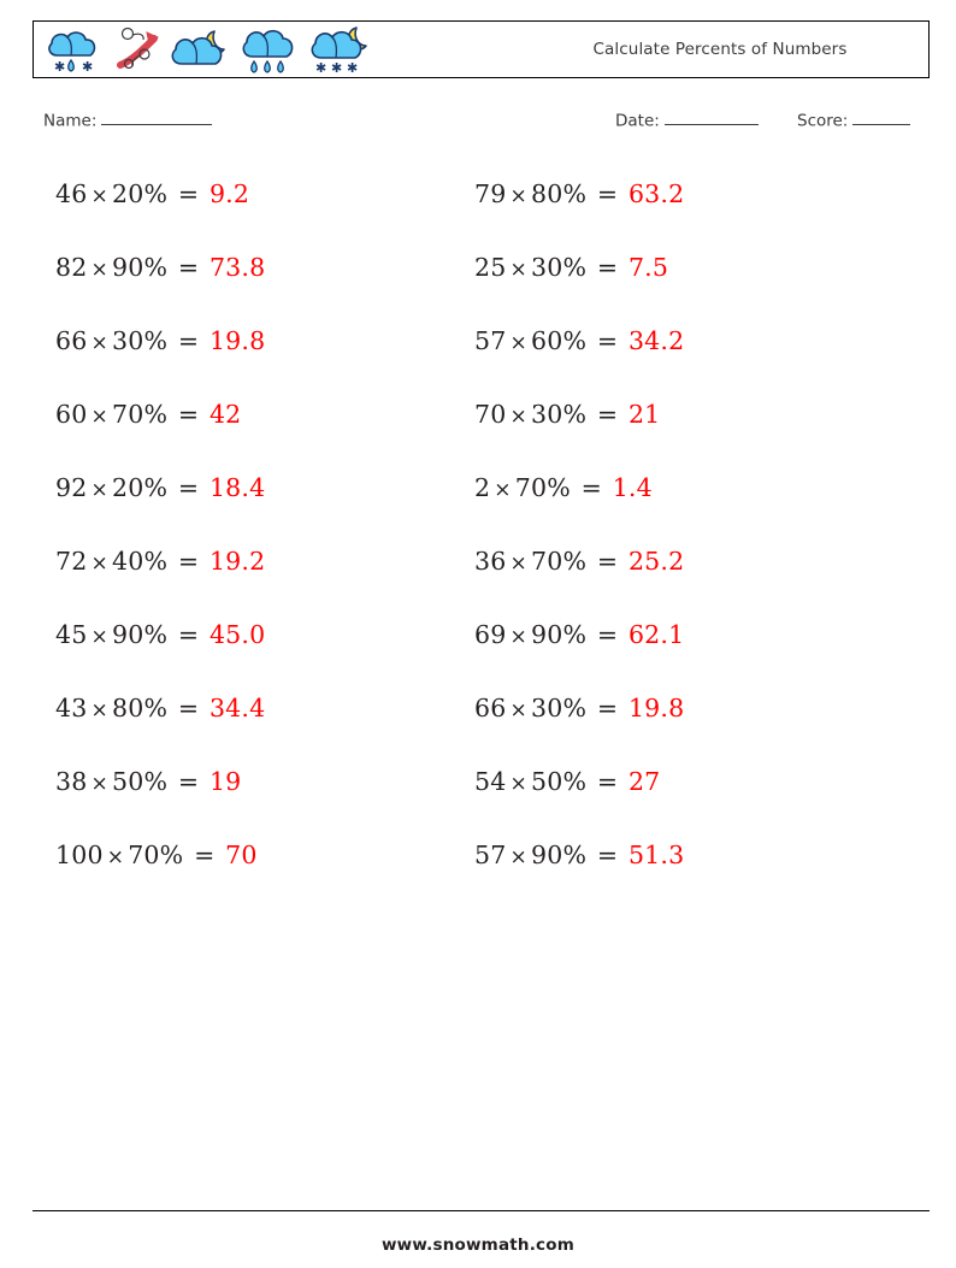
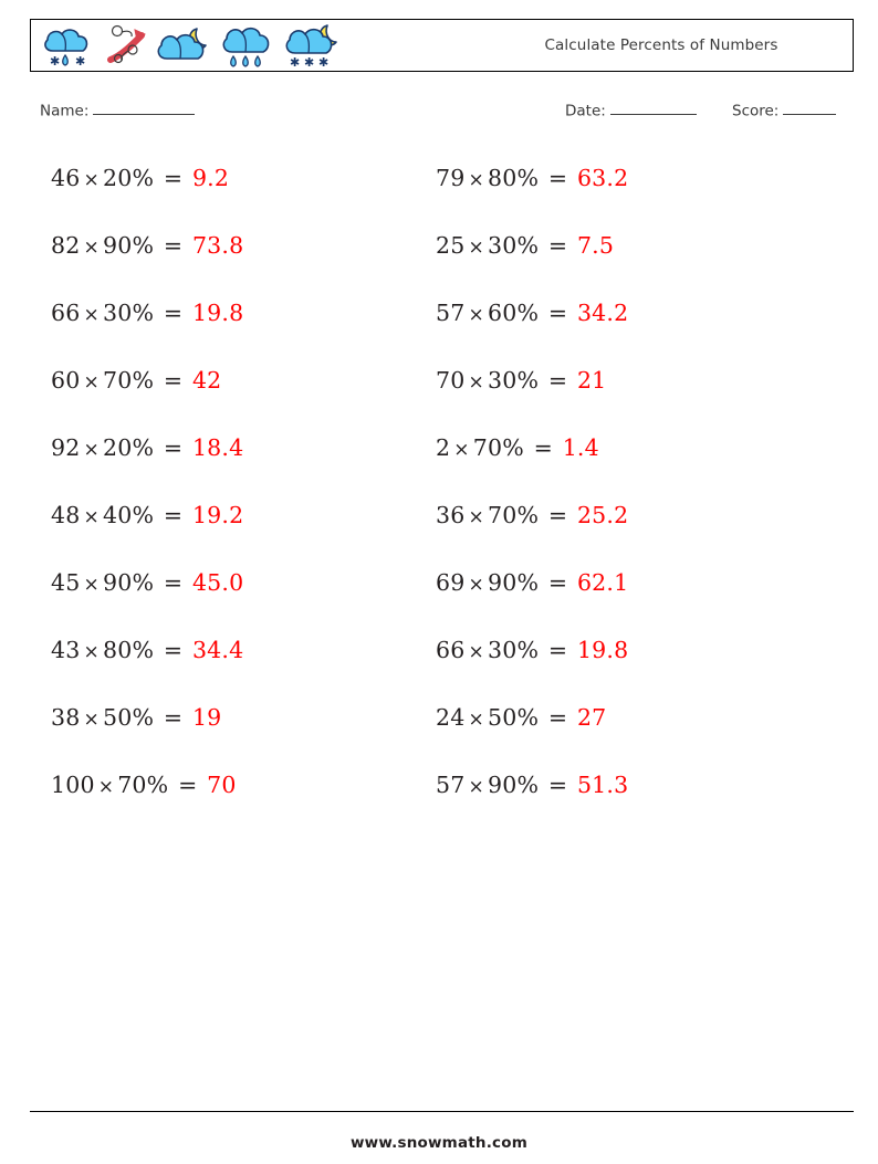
  ✱
  ✱
  ✱
  ✱
  ✱
  Calculate Percents of Numbers
  Name:
  Date:
  Score:
  46 × 20% = 9.2
  82 × 90% = 73.8
  66 × 30% = 19.8
  60 × 70% = 42
  92 × 20% = 18.4
- 72 × 40% = 19.2
+ 48 × 40% = 19.2
  45 × 90% = 45.0
  43 × 80% = 34.4
  38 × 50% = 19
  100 × 70% = 70
  79 × 80% = 63.2
  25 × 30% = 7.5
  57 × 60% = 34.2
  70 × 30% = 21
  2 × 70% = 1.4
  36 × 70% = 25.2
  69 × 90% = 62.1
  66 × 30% = 19.8
- 54 × 50% = 27
+ 24 × 50% = 27
  57 × 90% = 51.3
  www.snowmath.com
